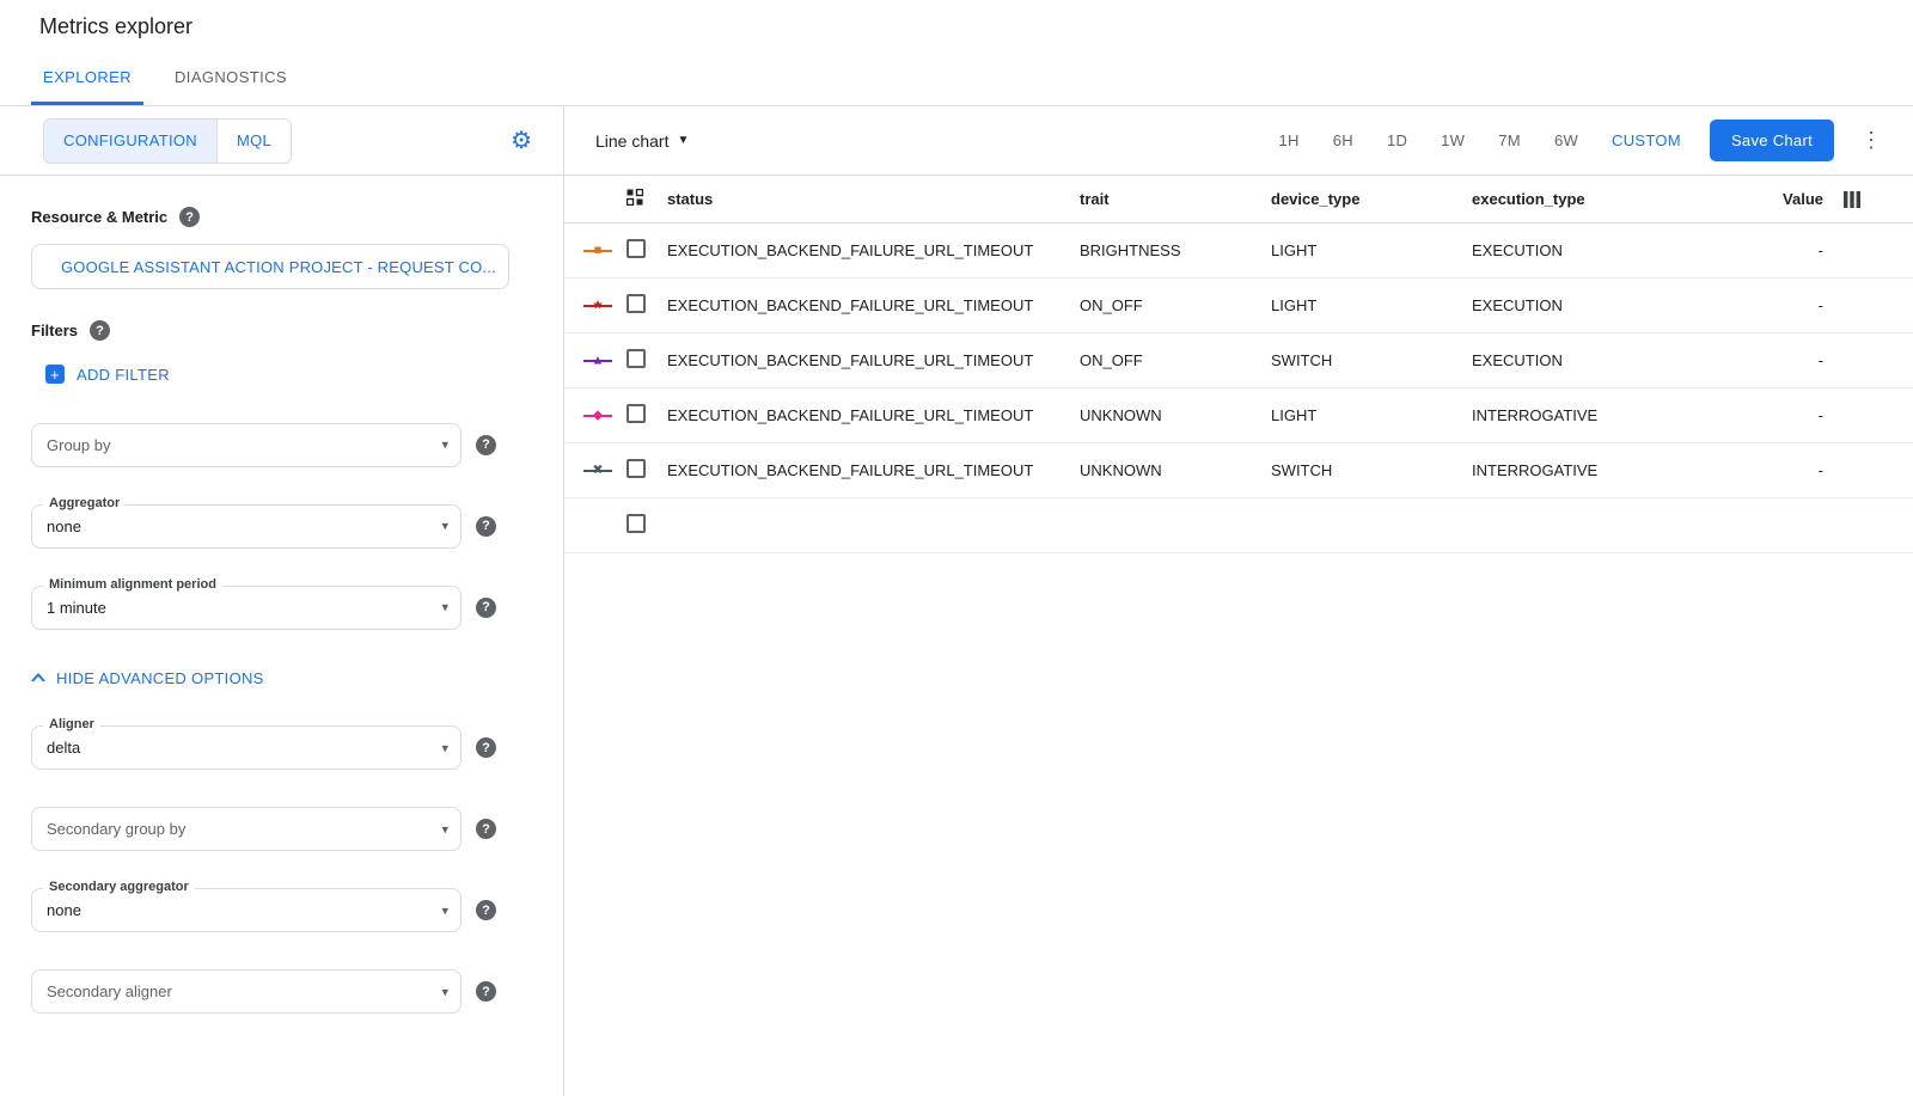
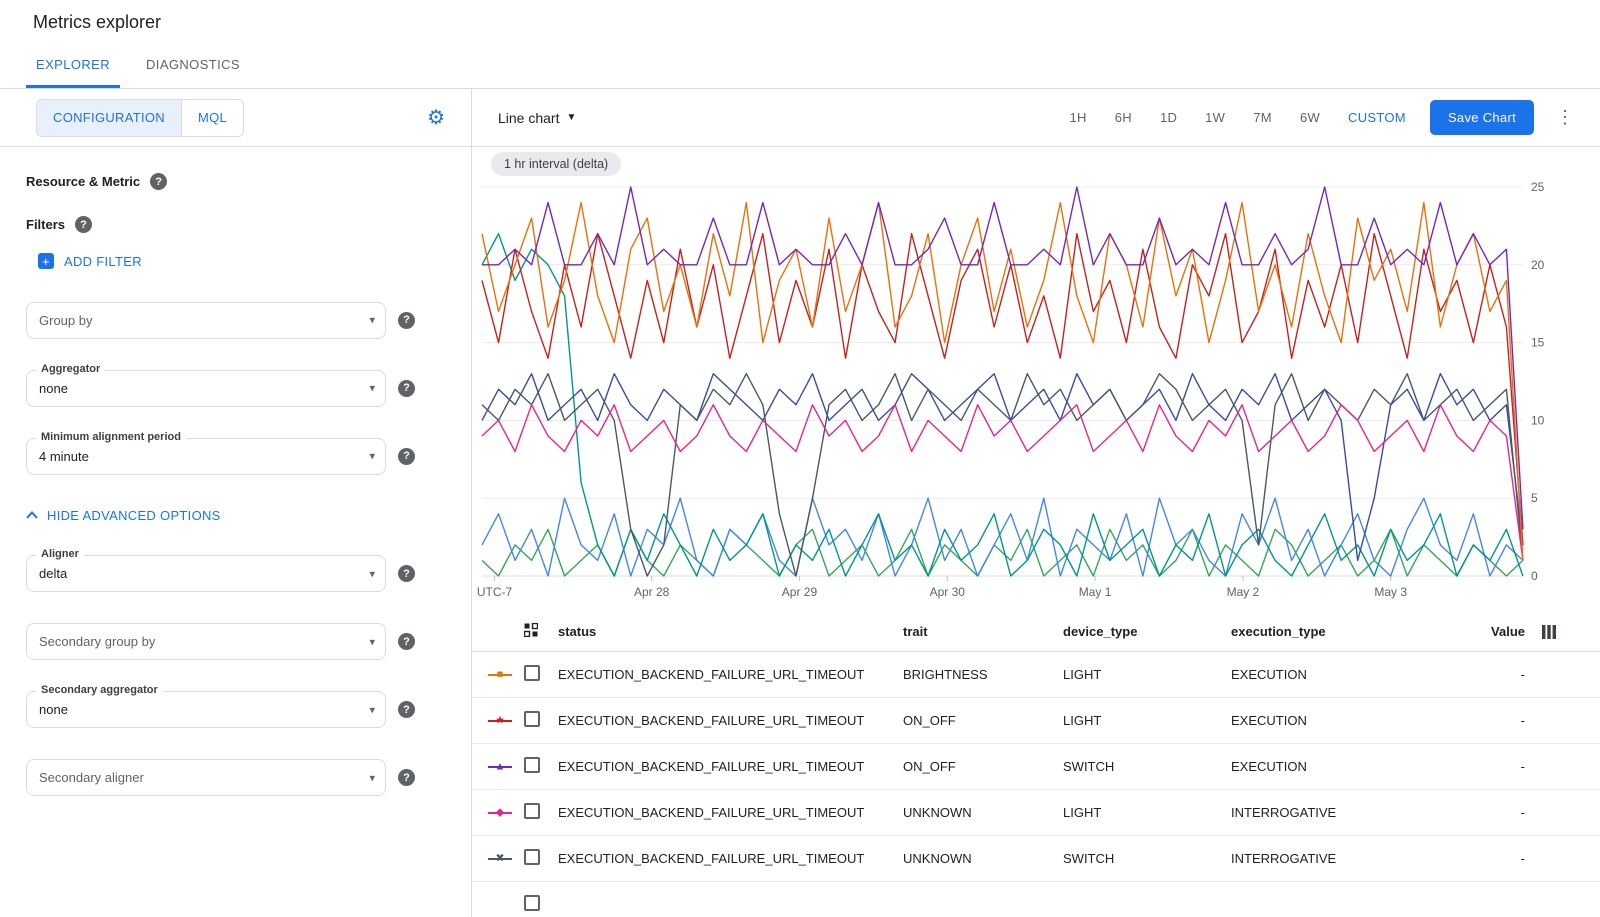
  Metrics explorer
  EXPLORER
  DIAGNOSTICS
  CONFIGURATION
  MQL
  ⚙
  Resource & Metric
  ?
- GOOGLE ASSISTANT ACTION PROJECT - REQUEST CO...
  Filters
  ?
  +
  ADD FILTER
  Group by
  ▾
  ?
  Aggregator
  none
  ▾
  ?
  Minimum alignment period
- 1 minute
+ 4 minute
  ▾
  ?
  HIDE ADVANCED OPTIONS
  Aligner
  delta
  ▾
  ?
  Secondary group by
  ▾
  ?
  Secondary aggregator
  none
  ▾
  ?
  Secondary aligner
  ▾
  ?
  Line chart
  ▼
  1H
  6H
  1D
  1W
  7M
  6W
  CUSTOM
  Save Chart
  ⋮
+ 1 hr interval (delta)
+ 0
+ 5
+ 10
+ 15
+ 20
+ 25
+ UTC-7
+ Apr 28
+ Apr 29
+ Apr 30
+ May 1
+ May 2
+ May 3
  status
  trait
  device_type
  execution_type
  Value
  ■
  EXECUTION_BACKEND_FAILURE_URL_TIMEOUT
  BRIGHTNESS
  LIGHT
  EXECUTION
  -
  ★
  EXECUTION_BACKEND_FAILURE_URL_TIMEOUT
  ON_OFF
  LIGHT
  EXECUTION
  -
  ▲
  EXECUTION_BACKEND_FAILURE_URL_TIMEOUT
  ON_OFF
  SWITCH
  EXECUTION
  -
  ◆
  EXECUTION_BACKEND_FAILURE_URL_TIMEOUT
  UNKNOWN
  LIGHT
  INTERROGATIVE
  -
  ✖
  EXECUTION_BACKEND_FAILURE_URL_TIMEOUT
  UNKNOWN
  SWITCH
  INTERROGATIVE
  -
